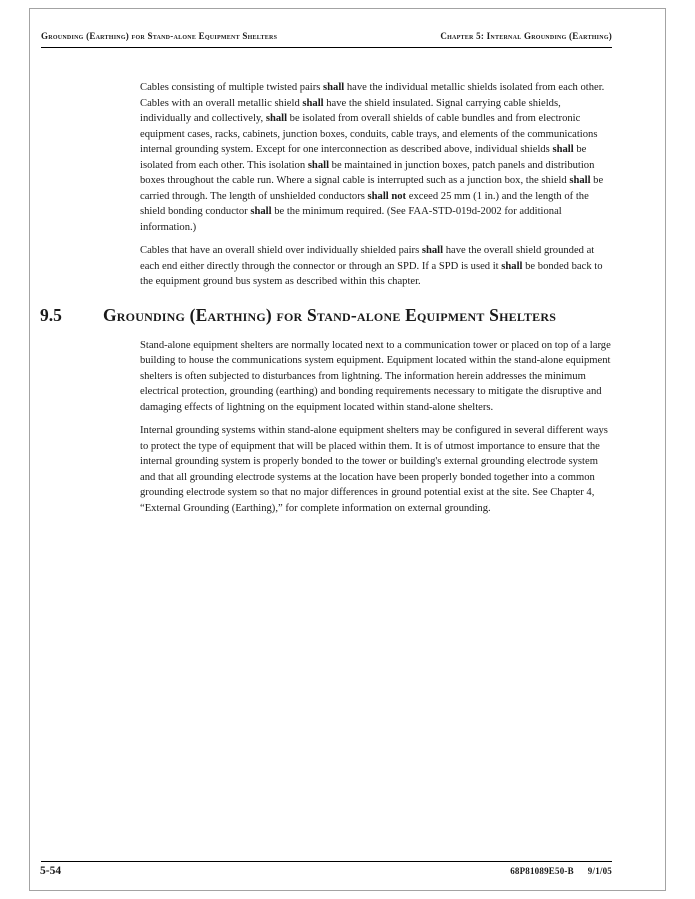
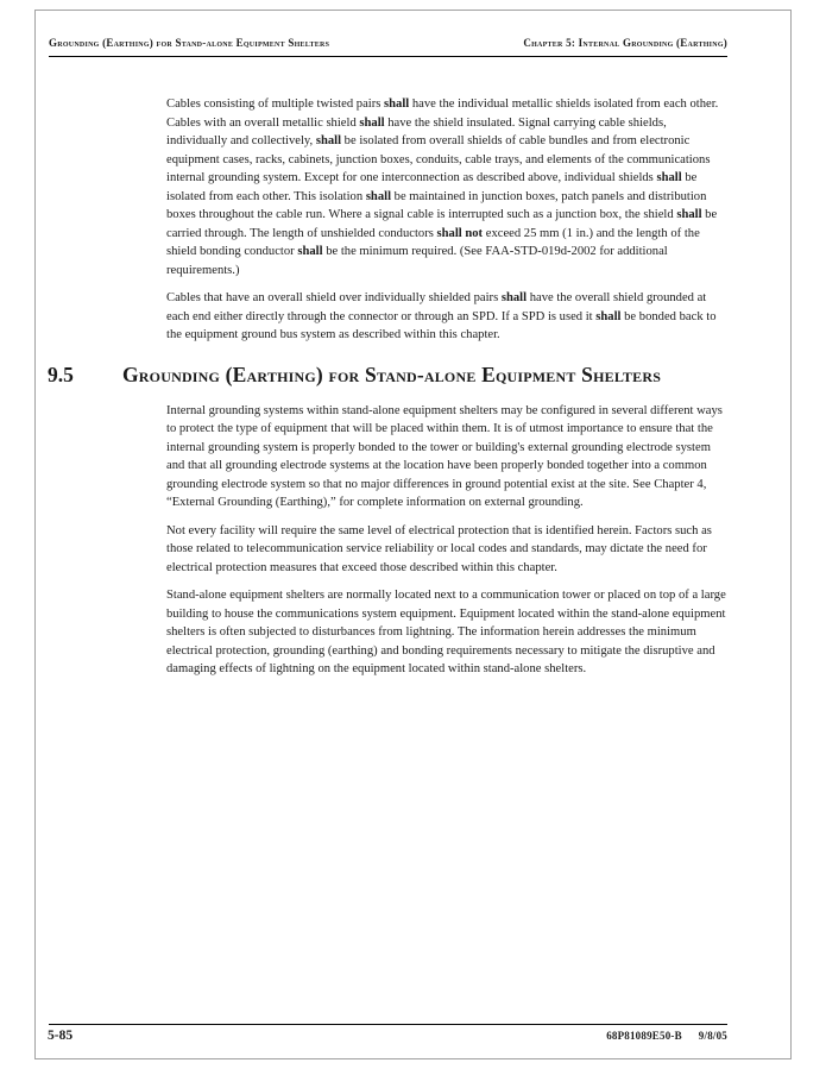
  Grounding (Earthing) for Stand-alone Equipment Shelters
  Chapter 5: Internal Grounding (Earthing)
- Cables consisting of multiple twisted pairs shall have the individual metallic shields isolated from each other. Cables with an overall metallic shield shall have the shield insulated. Signal carrying cable shields, individually and collectively, shall be isolated from overall shields of cable bundles and from electronic equipment cases, racks, cabinets, junction boxes, conduits, cable trays, and elements of the communications internal grounding system. Except for one interconnection as described above, individual shields shall be isolated from each other. This isolation shall be maintained in junction boxes, patch panels and distribution boxes throughout the cable run. Where a signal cable is interrupted such as a junction box, the shield shall be carried through. The length of unshielded conductors shall not exceed 25 mm (1 in.) and the length of the shield bonding conductor shall be the minimum required. (See FAA-STD-019d-2002 for additional information.)
+ Cables consisting of multiple twisted pairs shall have the individual metallic shields isolated from each other. Cables with an overall metallic shield shall have the shield insulated. Signal carrying cable shields, individually and collectively, shall be isolated from overall shields of cable bundles and from electronic equipment cases, racks, cabinets, junction boxes, conduits, cable trays, and elements of the communications internal grounding system. Except for one interconnection as described above, individual shields shall be isolated from each other. This isolation shall be maintained in junction boxes, patch panels and distribution boxes throughout the cable run. Where a signal cable is interrupted such as a junction box, the shield shall be carried through. The length of unshielded conductors shall not exceed 25 mm (1 in.) and the length of the shield bonding conductor shall be the minimum required. (See FAA-STD-019d-2002 for additional requirements.)
  Cables that have an overall shield over individually shielded pairs shall have the overall shield grounded at each end either directly through the connector or through an SPD. If a SPD is used it shall be bonded back to the equipment ground bus system as described within this chapter.
  9.5
  Grounding (Earthing) for Stand-alone Equipment Shelters
- Stand-alone equipment shelters are normally located next to a communication tower or placed on top of a large building to house the communications system equipment. Equipment located within the stand-alone equipment shelters is often subjected to disturbances from lightning. The information herein addresses the minimum electrical protection, grounding (earthing) and bonding requirements necessary to mitigate the disruptive and damaging effects of lightning on the equipment located within stand-alone shelters.
+ Internal grounding systems within stand-alone equipment shelters may be configured in several different ways to protect the type of equipment that will be placed within them. It is of utmost importance to ensure that the internal grounding system is properly bonded to the tower or building's external grounding electrode system and that all grounding electrode systems at the location have been properly bonded together into a common grounding electrode system so that no major differences in ground potential exist at the site. See Chapter 4, “External Grounding (Earthing),” for complete information on external grounding.
+ Not every facility will require the same level of electrical protection that is identified herein. Factors such as those related to telecommunication service reliability or local codes and standards, may dictate the need for electrical protection measures that exceed those described within this chapter.
- Internal grounding systems within stand-alone equipment shelters may be configured in several different ways to protect the type of equipment that will be placed within them. It is of utmost importance to ensure that the internal grounding system is properly bonded to the tower or building's external grounding electrode system and that all grounding electrode systems at the location have been properly bonded together into a common grounding electrode system so that no major differences in ground potential exist at the site. See Chapter 4, “External Grounding (Earthing),” for complete information on external grounding.
+ Stand-alone equipment shelters are normally located next to a communication tower or placed on top of a large building to house the communications system equipment. Equipment located within the stand-alone equipment shelters is often subjected to disturbances from lightning. The information herein addresses the minimum electrical protection, grounding (earthing) and bonding requirements necessary to mitigate the disruptive and damaging effects of lightning on the equipment located within stand-alone shelters.
- 5-54
+ 5-85
- 68P81089E50-B 9/1/05
+ 68P81089E50-B 9/8/05
